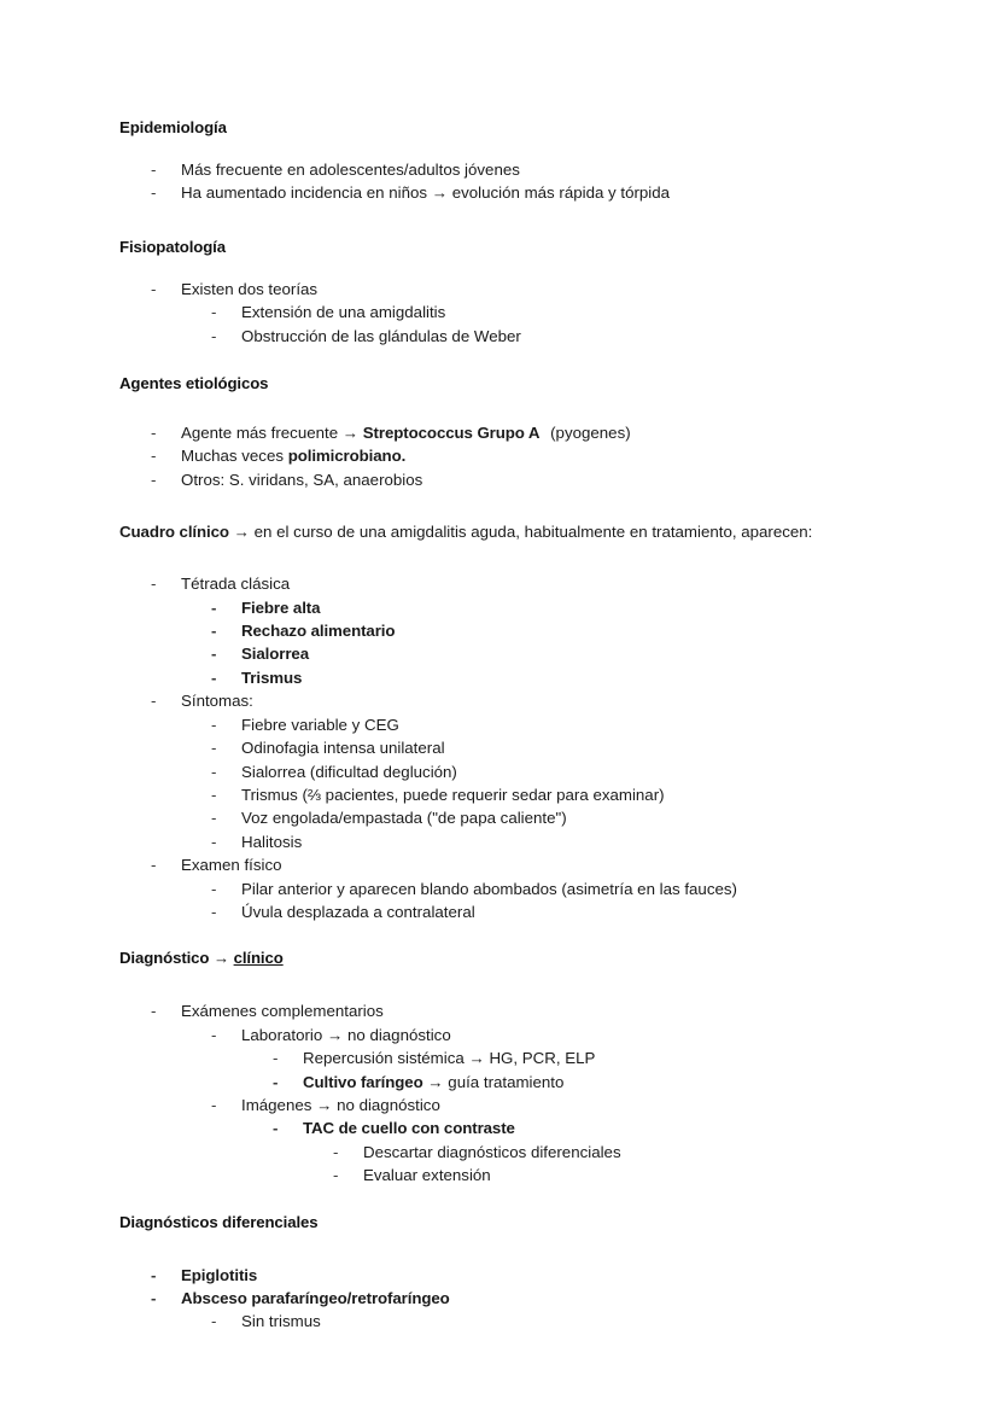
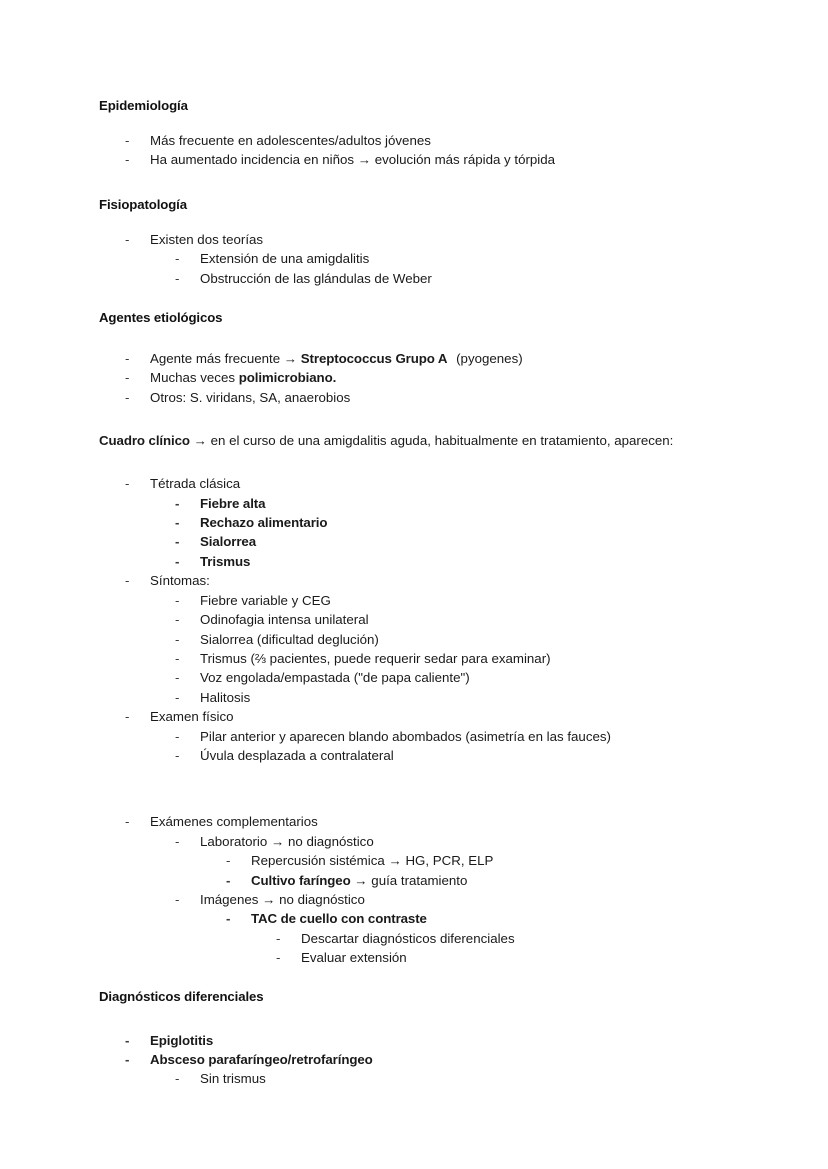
  Epidemiología
  -
  Más frecuente en adolescentes/adultos jóvenes
  -
  Ha aumentado incidencia en niños → evolución más rápida y tórpida
  Fisiopatología
  -
  Existen dos teorías
  -
  Extensión de una amigdalitis
  -
  Obstrucción de las glándulas de Weber
  Agentes etiológicos
  -
  Agente más frecuente → Streptococcus Grupo A (pyogenes)
  -
  Muchas veces polimicrobiano.
  -
  Otros: S. viridans, SA, anaerobios
  Cuadro clínico → en el curso de una amigdalitis aguda, habitualmente en tratamiento, aparecen:
  -
  Tétrada clásica
  -
  Fiebre alta
  -
  Rechazo alimentario
  -
  Sialorrea
  -
  Trismus
  -
  Síntomas:
  -
  Fiebre variable y CEG
  -
  Odinofagia intensa unilateral
  -
  Sialorrea (dificultad deglución)
  -
  Trismus (⅔ pacientes, puede requerir sedar para examinar)
  -
  Voz engolada/empastada ("de papa caliente")
  -
  Halitosis
  -
  Examen físico
  -
  Pilar anterior y aparecen blando abombados (asimetría en las fauces)
  -
  Úvula desplazada a contralateral
- Diagnóstico → clínico
  -
  Exámenes complementarios
  -
  Laboratorio → no diagnóstico
  -
  Repercusión sistémica → HG, PCR, ELP
  -
  Cultivo faríngeo → guía tratamiento
  -
  Imágenes → no diagnóstico
  -
  TAC de cuello con contraste
  -
  Descartar diagnósticos diferenciales
  -
  Evaluar extensión
  Diagnósticos diferenciales
  -
  Epiglotitis
  -
  Absceso parafaríngeo/retrofaríngeo
  -
  Sin trismus
